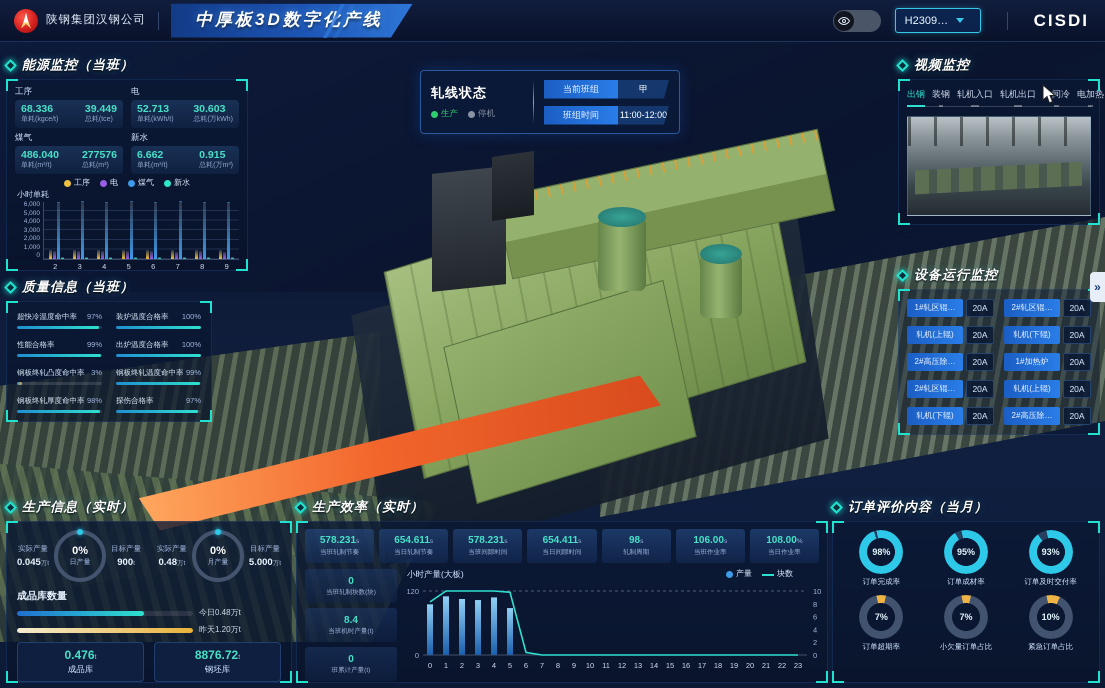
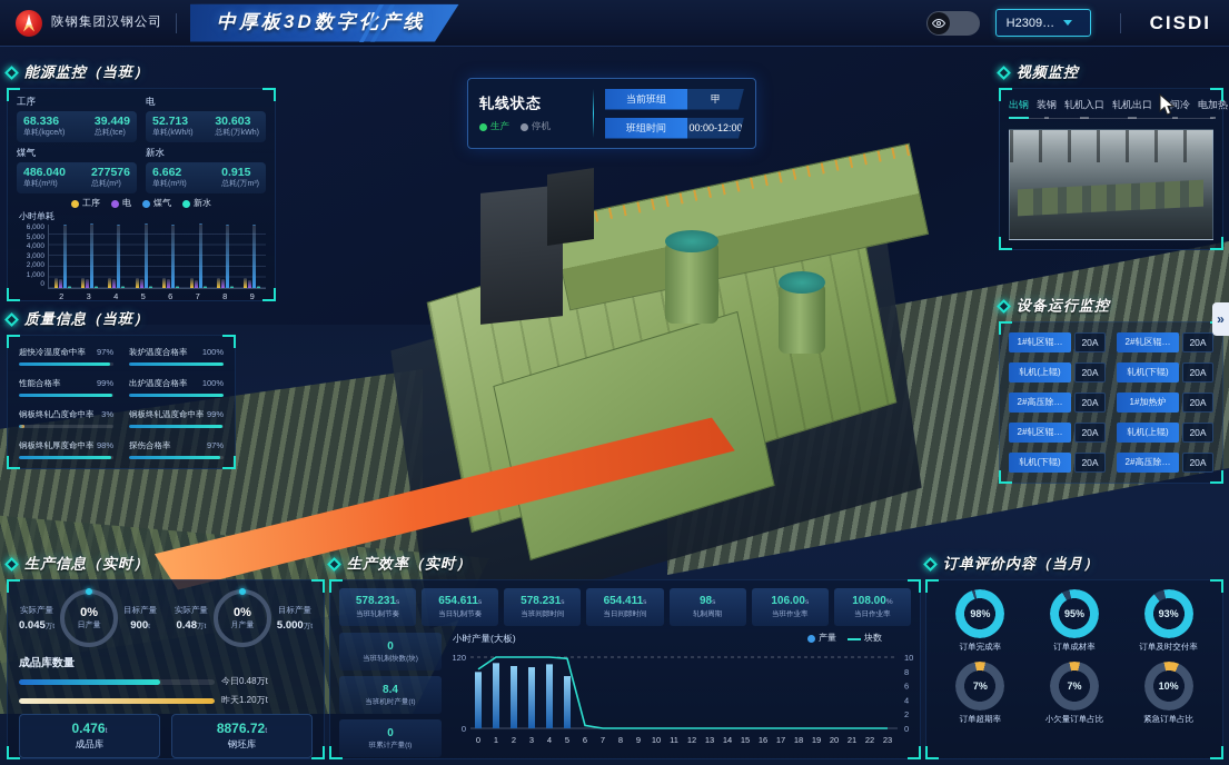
  陕钢集团汉钢公司
  中厚板3D数字化产线
  H2309…
  CISDI
  能源监控（当班）
  质量信息（当班）
  轧线状态
  生产
  停机
  当前班组
  甲
  班组时间
- 11:00-12:00
+ 00:00-12:00
  视频监控
  设备运行监控
  »
  生产信息（实时）
  生产效率（实时）
  订单评价内容（当月）
